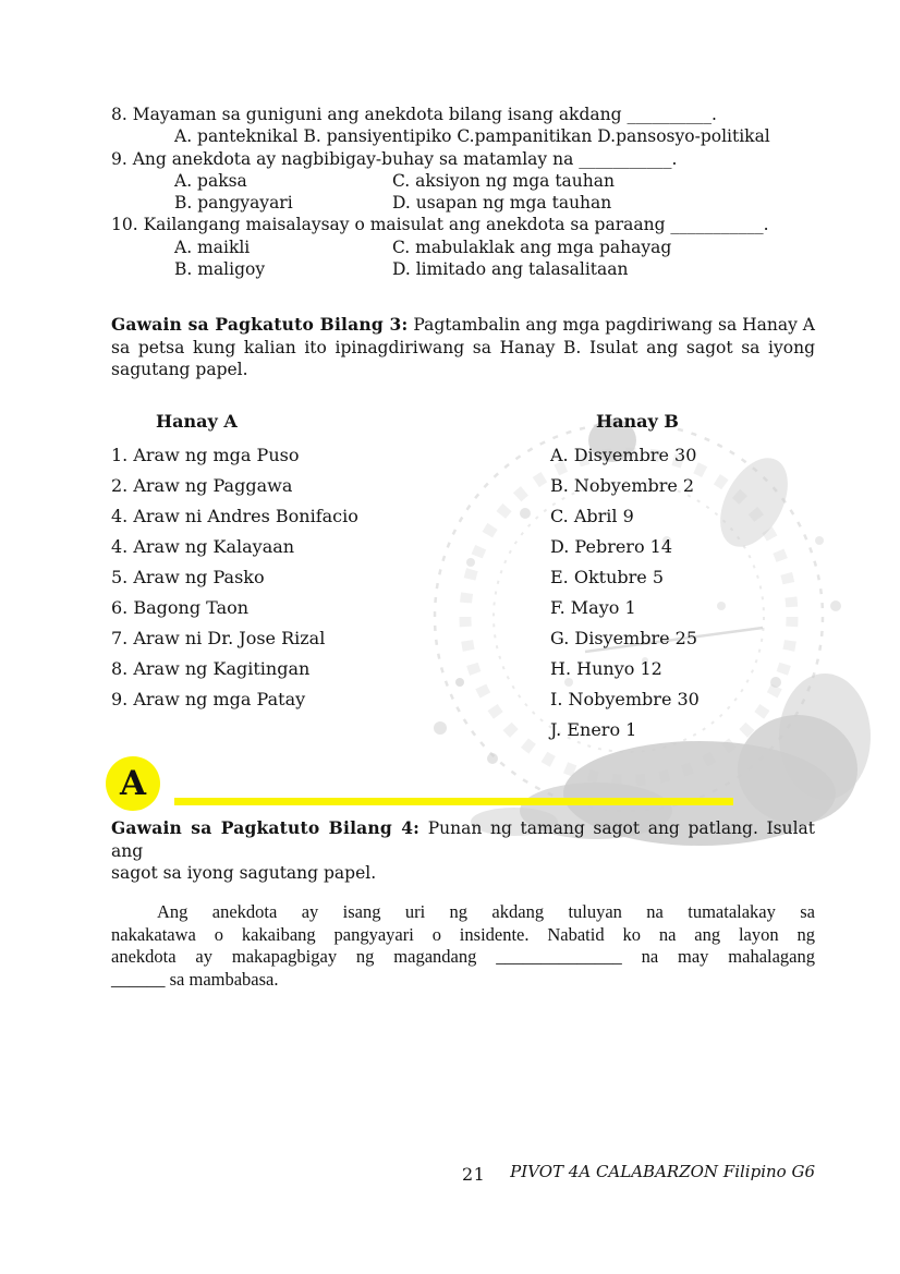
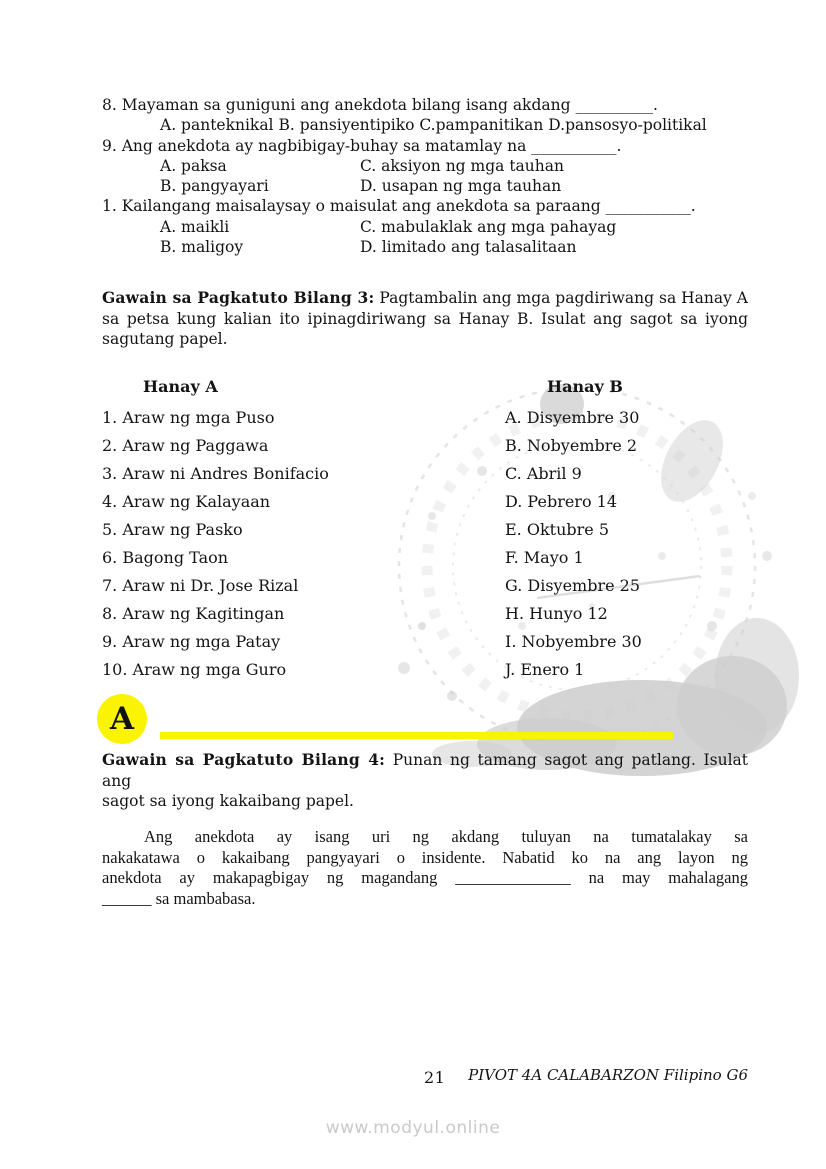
  8. Mayaman sa guniguni ang anekdota bilang isang akdang __________.
  A. panteknikal B. pansiyentipiko C.pampanitikan D.pansosyo-politikal
  9. Ang anekdota ay nagbibigay-buhay sa matamlay na ___________.
  A. paksa
  C. aksiyon ng mga tauhan
  B. pangyayari
  D. usapan ng mga tauhan
- 10. Kailangang maisalaysay o maisulat ang anekdota sa paraang ___________.
+ 1. Kailangang maisalaysay o maisulat ang anekdota sa paraang ___________.
  A. maikli
  C. mabulaklak ang mga pahayag
  B. maligoy
  D. limitado ang talasalitaan
  Gawain sa Pagkatuto Bilang 3: Pagtambalin ang mga pagdiriwang sa Hanay A
  sa petsa kung kalian ito ipinagdiriwang sa Hanay B. Isulat ang sagot sa iyong
  sagutang papel.
  Hanay A
  1. Araw ng mga Puso
  2. Araw ng Paggawa
- 4. Araw ni Andres Bonifacio
+ 3. Araw ni Andres Bonifacio
  4. Araw ng Kalayaan
  5. Araw ng Pasko
  6. Bagong Taon
  7. Araw ni Dr. Jose Rizal
  8. Araw ng Kagitingan
  9. Araw ng mga Patay
+ 10. Araw ng mga Guro
  Hanay B
  A. Disyembre 30
  B. Nobyembre 2
  C. Abril 9
  D. Pebrero 14
  E. Oktubre 5
  F. Mayo 1
  G. Disyembre 25
  H. Hunyo 12
  I. Nobyembre 30
  J. Enero 1
  A
  Gawain sa Pagkatuto Bilang 4: Punan ng tamang sagot ang patlang. Isulat ang
- sagot sa iyong sagutang papel.
+ sagot sa iyong kakaibang papel.
  Ang anekdota ay isang uri ng akdang tuluyan na tumatalakay sa
  nakakatawa o kakaibang pangyayari o insidente. Nabatid ko na ang layon ng
  anekdota ay makapagbigay ng magandang ______________ na may mahalagang
  ______ sa mambabasa.
  21
  PIVOT 4A CALABARZON Filipino G6
+ www.modyul.online
